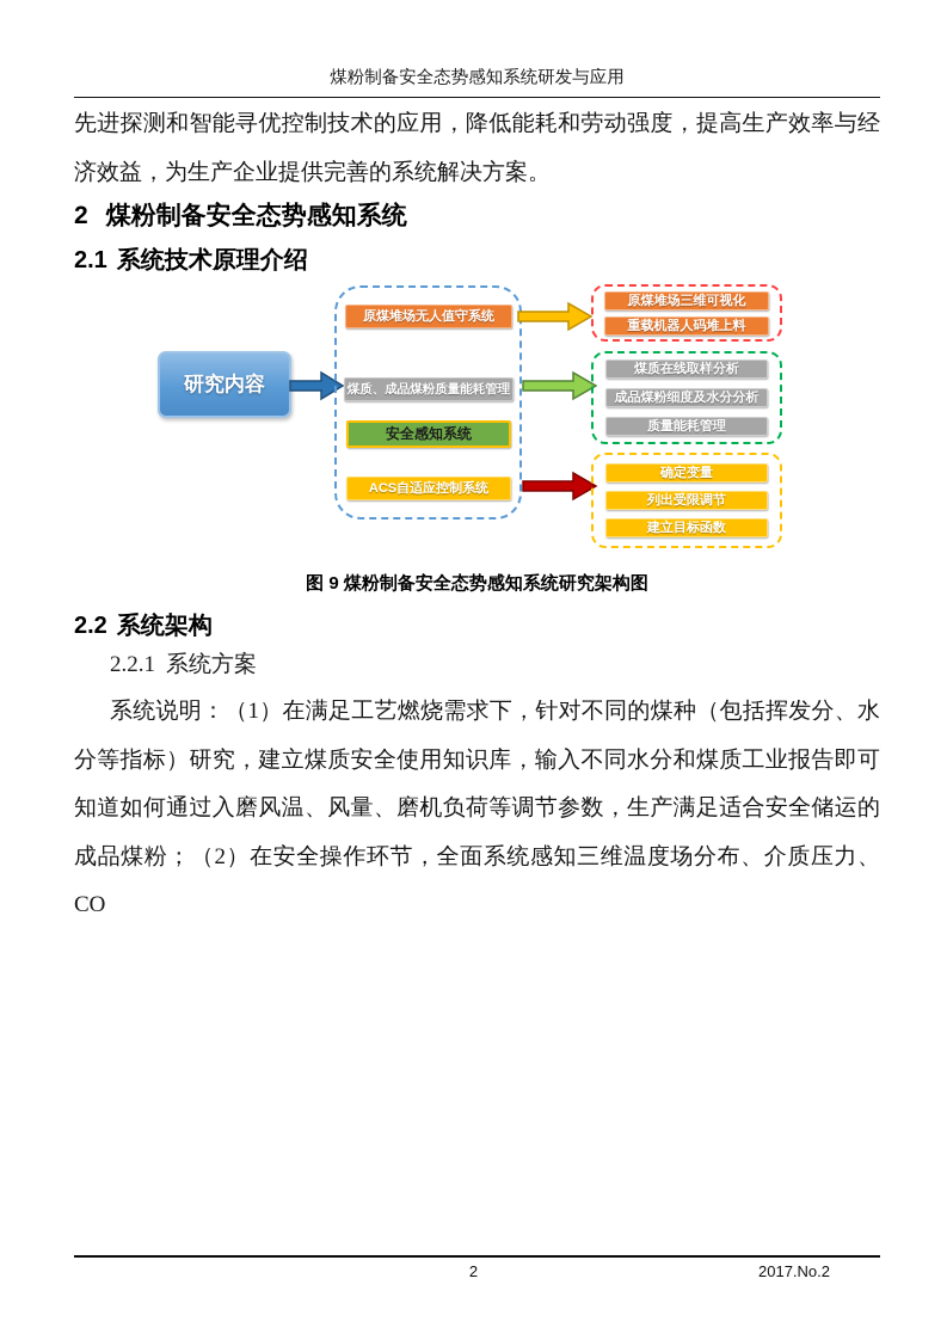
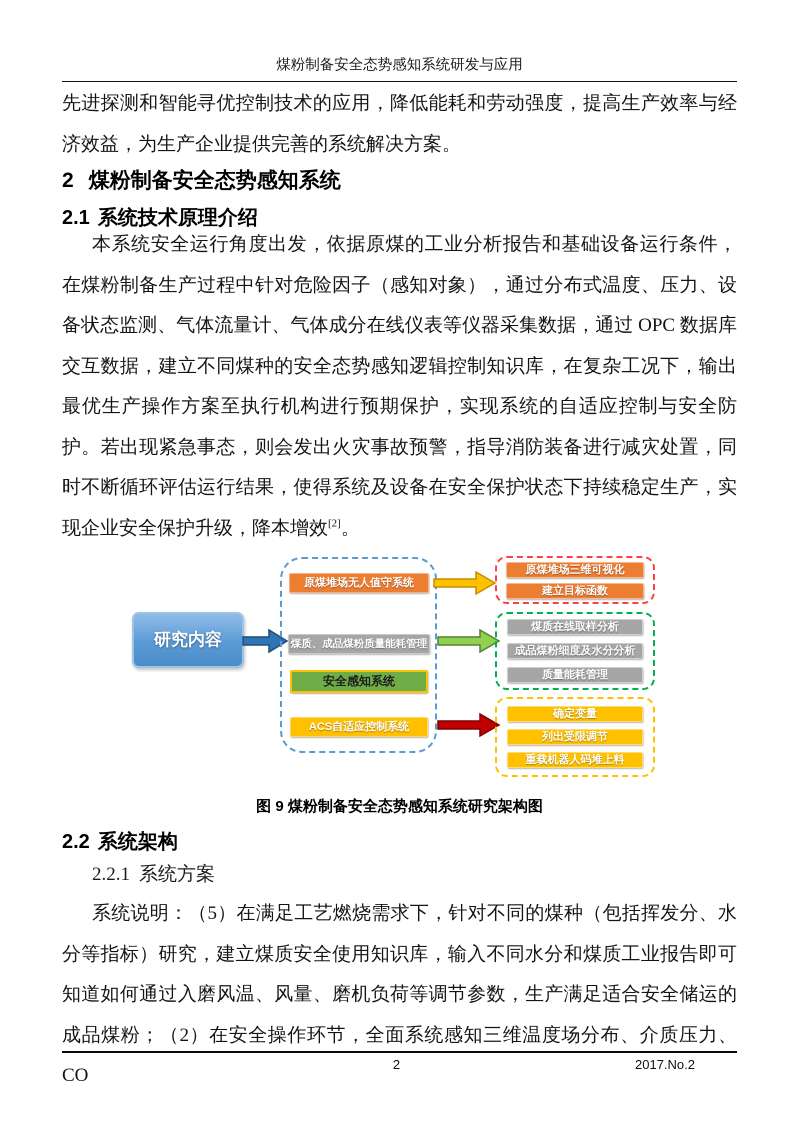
  煤粉制备安全态势感知系统研发与应用
  先进探测和智能寻优控制技术的应用，降低能耗和劳动强度，提高生产效率与经济效益，为生产企业提供完善的系统解决方案。
  2 煤粉制备安全态势感知系统
  2.1 系统技术原理介绍
+ 本系统安全运行角度出发，依据原煤的工业分析报告和基础设备运行条件，在煤粉制备生产过程中针对危险因子（感知对象），通过分布式温度、压力、设备状态监测、气体流量计、气体成分在线仪表等仪器采集数据，通过 OPC 数据库交互数据，建立不同煤种的安全态势感知逻辑控制知识库，在复杂工况下，输出最优生产操作方案至执行机构进行预期保护，实现系统的自适应控制与安全防护。若出现紧急事态，则会发出火灾事故预警，指导消防装备进行减灾处置，同时不断循环评估运行结果，使得系统及设备在安全保护状态下持续稳定生产，实现企业安全保护升级，降本增效[2]。
  研究内容
  原煤堆场无人值守系统
  煤质、成品煤粉质量能耗管理
  安全感知系统
  ACS自适应控制系统
  原煤堆场三维可视化
- 重载机器人码堆上料
+ 建立目标函数
  煤质在线取样分析
  成品煤粉细度及水分分析
  质量能耗管理
  确定变量
  列出受限调节
- 建立目标函数
+ 重载机器人码堆上料
  图 9 煤粉制备安全态势感知系统研究架构图
  2.2 系统架构
  2.2.1 系统方案
- 系统说明：（1）在满足工艺燃烧需求下，针对不同的煤种（包括挥发分、水分等指标）研究，建立煤质安全使用知识库，输入不同水分和煤质工业报告即可知道如何通过入磨风温、风量、磨机负荷等调节参数，生产满足适合安全储运的成品煤粉；（2）在安全操作环节，全面系统感知三维温度场分布、介质压力、CO
+ 系统说明：（5）在满足工艺燃烧需求下，针对不同的煤种（包括挥发分、水分等指标）研究，建立煤质安全使用知识库，输入不同水分和煤质工业报告即可知道如何通过入磨风温、风量、磨机负荷等调节参数，生产满足适合安全储运的成品煤粉；（2）在安全操作环节，全面系统感知三维温度场分布、介质压力、CO
  2
  2017.No.2
